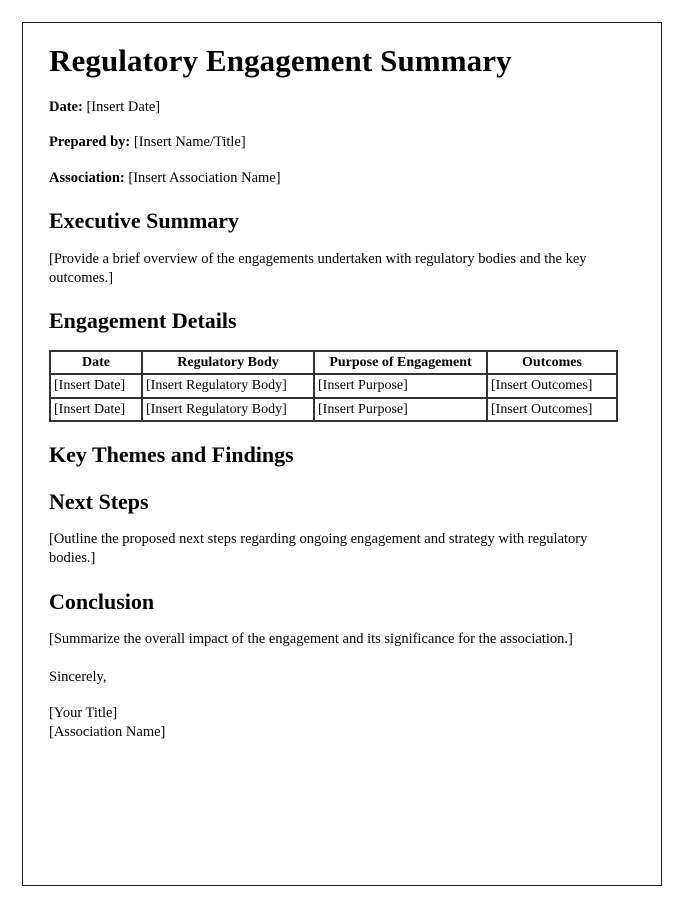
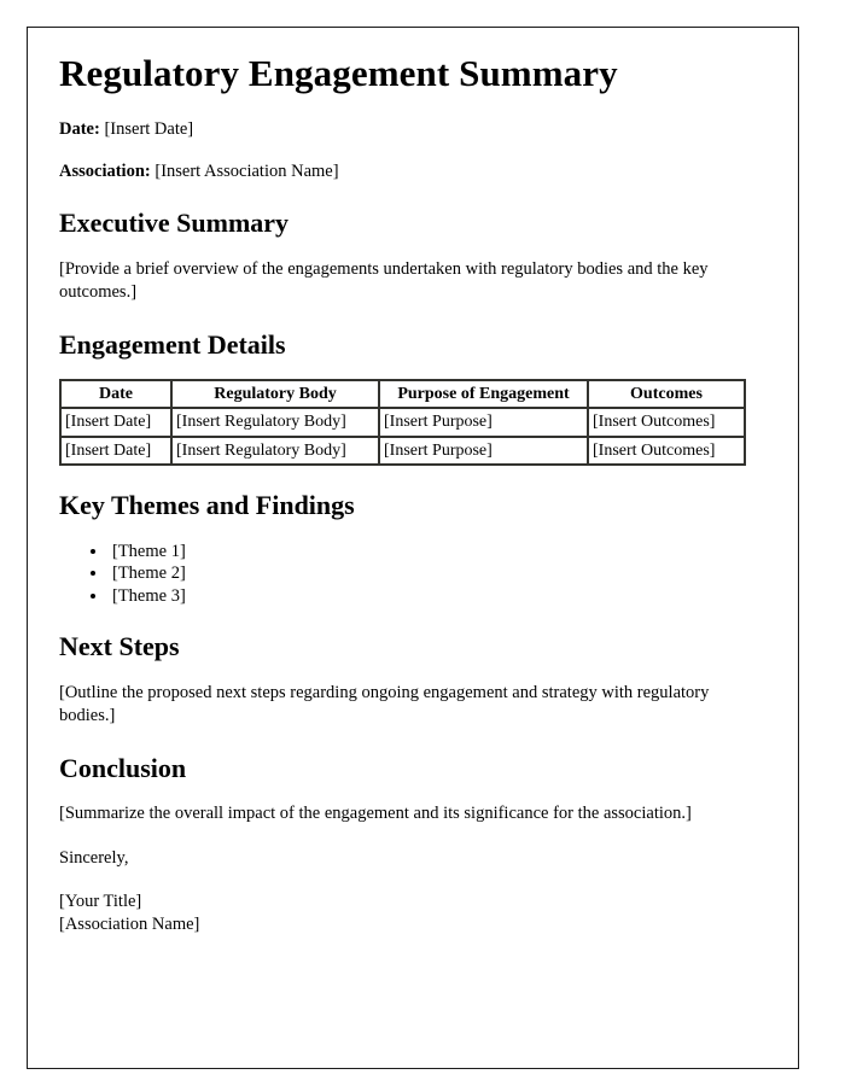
  Regulatory Engagement Summary
  Date: [Insert Date]
- Prepared by: [Insert Name/Title]
  Association: [Insert Association Name]
  Executive Summary
  [Provide a brief overview of the engagements undertaken with regulatory bodies and the key outcomes.]
  Engagement Details
  Date	Regulatory Body	Purpose of Engagement	Outcomes
  [Insert Date]	[Insert Regulatory Body]	[Insert Purpose]	[Insert Outcomes]
  [Insert Date]	[Insert Regulatory Body]	[Insert Purpose]	[Insert Outcomes]
  Key Themes and Findings
+ [Theme 1]
+ [Theme 2]
+ [Theme 3]
  Next Steps
  [Outline the proposed next steps regarding ongoing engagement and strategy with regulatory bodies.]
  Conclusion
  [Summarize the overall impact of the engagement and its significance for the association.]
  Sincerely,
  [Your Title]
  [Association Name]
